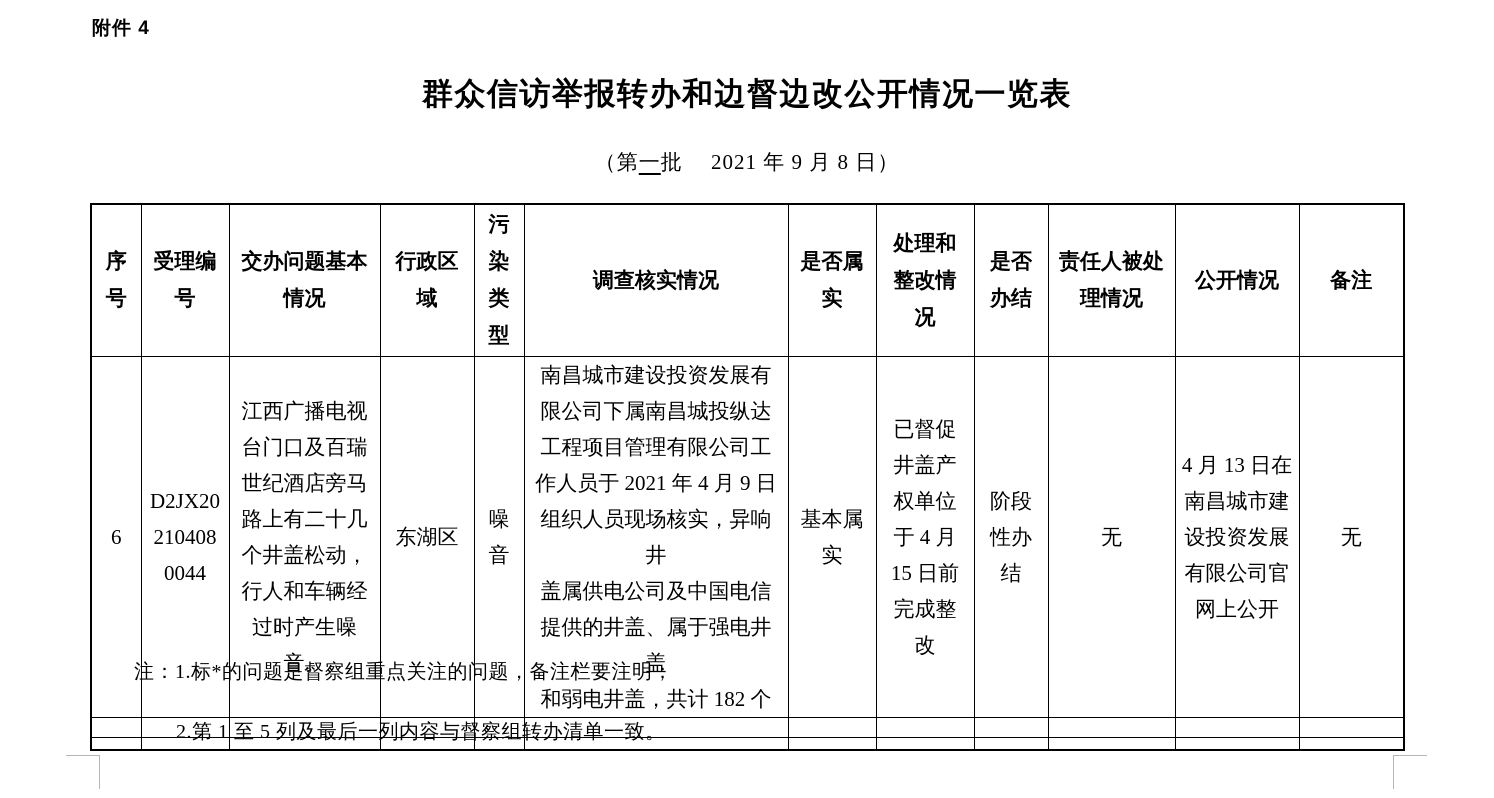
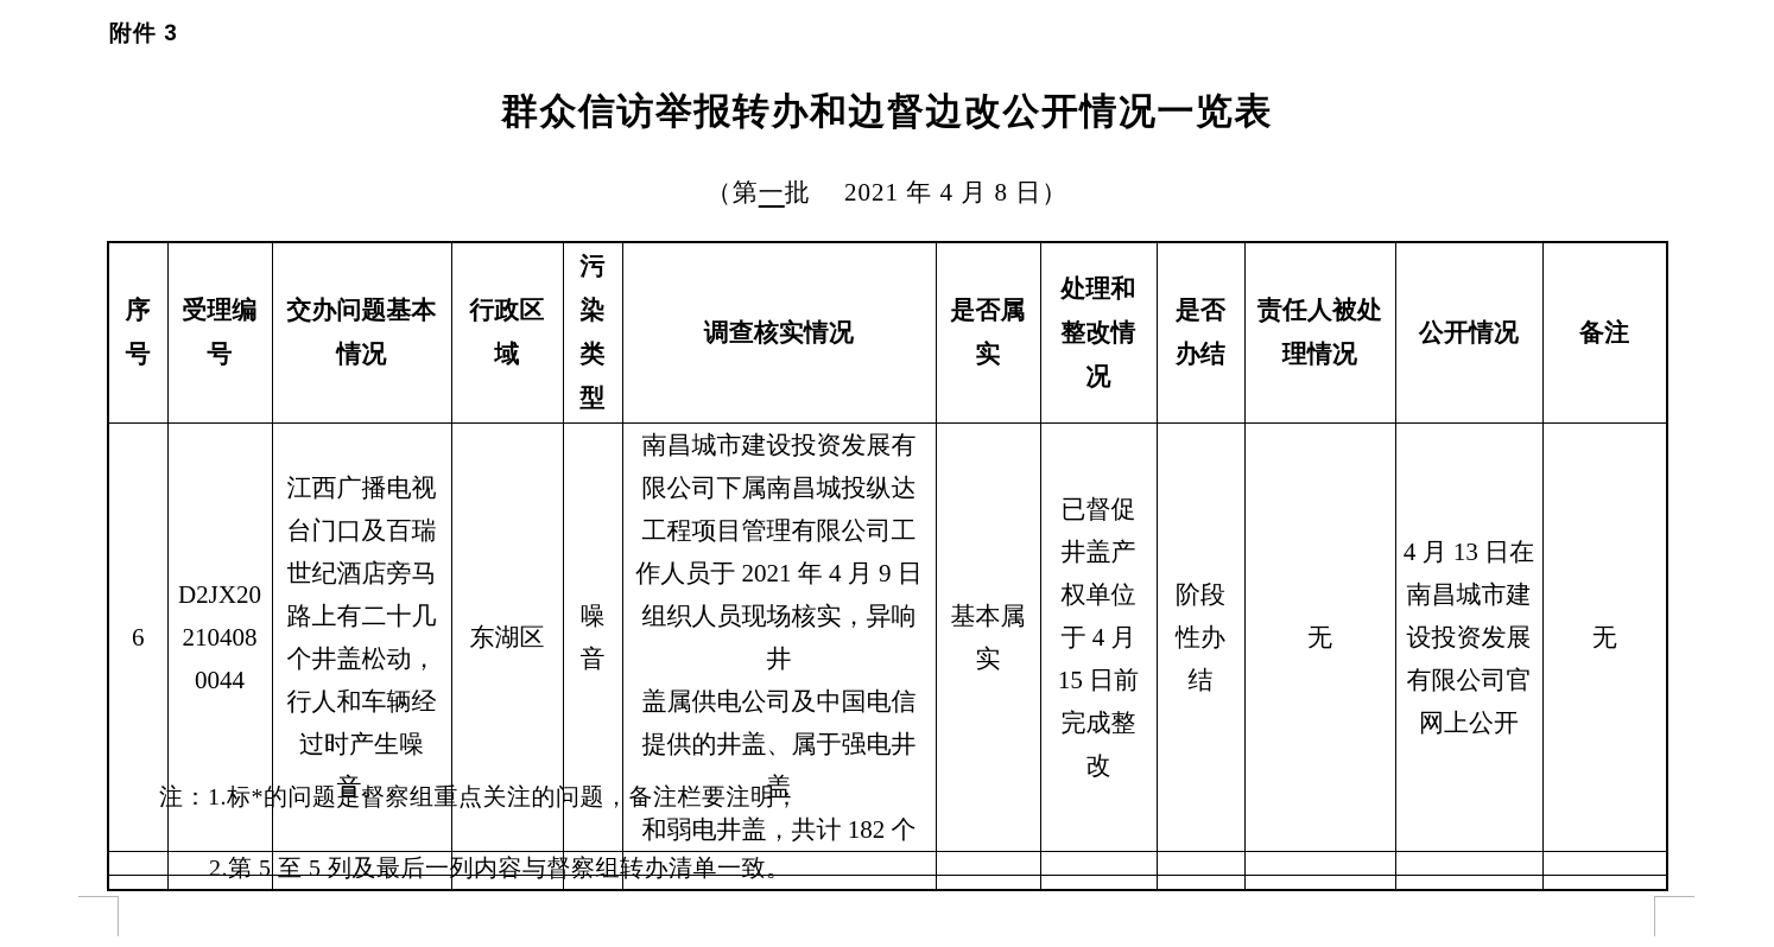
- 附件 4
+ 附件 3
  群众信访举报转办和边督边改公开情况一览表
- （第一批 2021 年 9 月 8 日）
+ （第一批 2021 年 4 月 8 日）
  序 号	受理编 号	交办问题基本 情况	行政区 域	污 染 类 型	调查核实情况	是否属 实	处理和 整改情 况	是否 办结	责任人被处 理情况	公开情况	备注
  6	D2JX20 210408 0044	江西广播电视 台门口及百瑞 世纪酒店旁马 路上有二十几 个井盖松动， 行人和车辆经 过时产生噪 音。	东湖区	噪 音	南昌城市建设投资发展有 限公司下属南昌城投纵达 工程项目管理有限公司工 作人员于 2021 年 4 月 9 日 组织人员现场核实，异响井 盖属供电公司及中国电信 提供的井盖、属于强电井盖 和弱电井盖，共计 182 个	基本属 实	已督促 井盖产 权单位 于 4 月 15 日前 完成整 改	阶段 性办 结	无	4 月 13 日在 南昌城市建 设投资发展 有限公司官 网上公开	无
  注：1.标*的问题是督察组重点关注的问题，备注栏要注明；
- 2.第 1 至 5 列及最后一列内容与督察组转办清单一致。
+ 2.第 5 至 5 列及最后一列内容与督察组转办清单一致。
